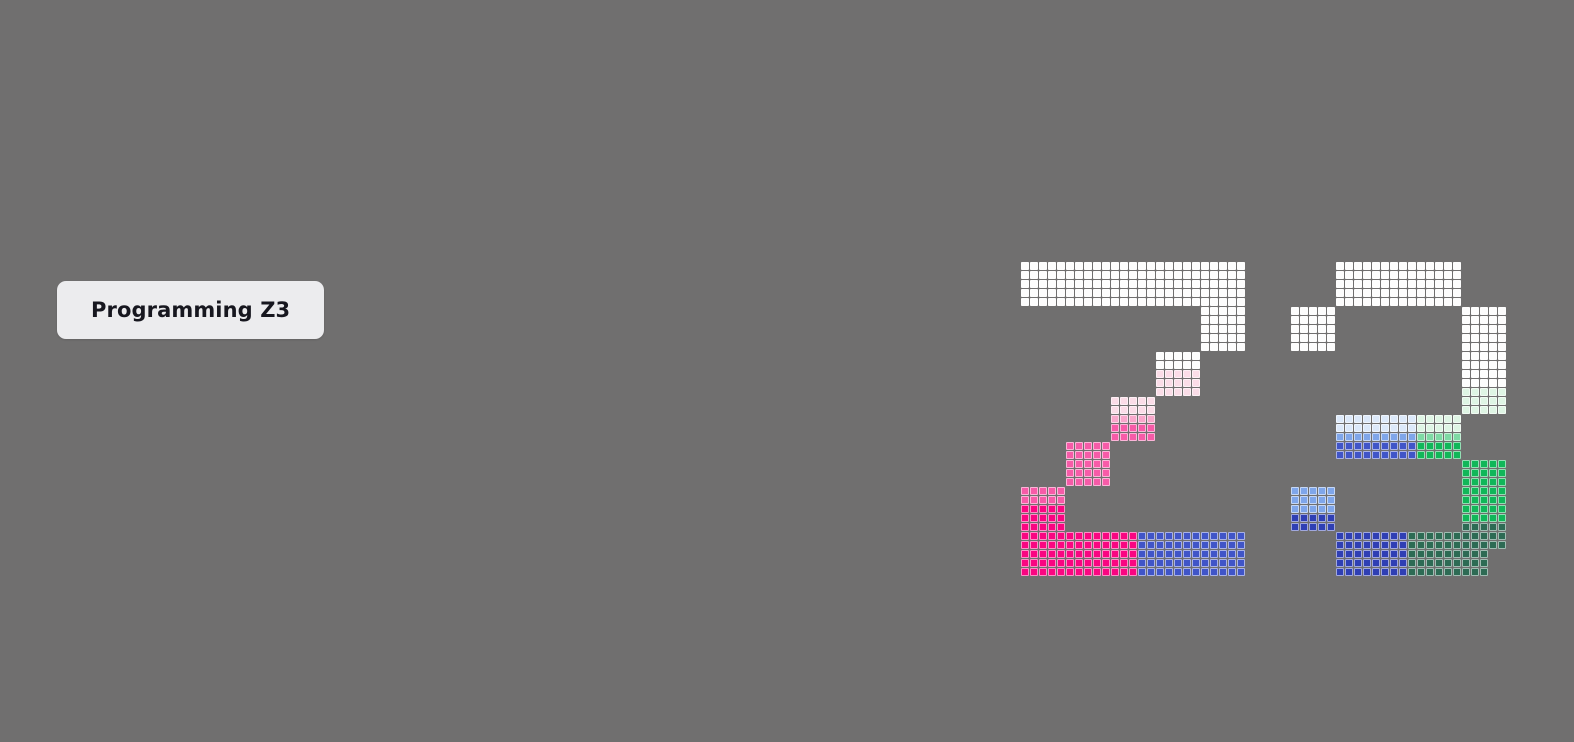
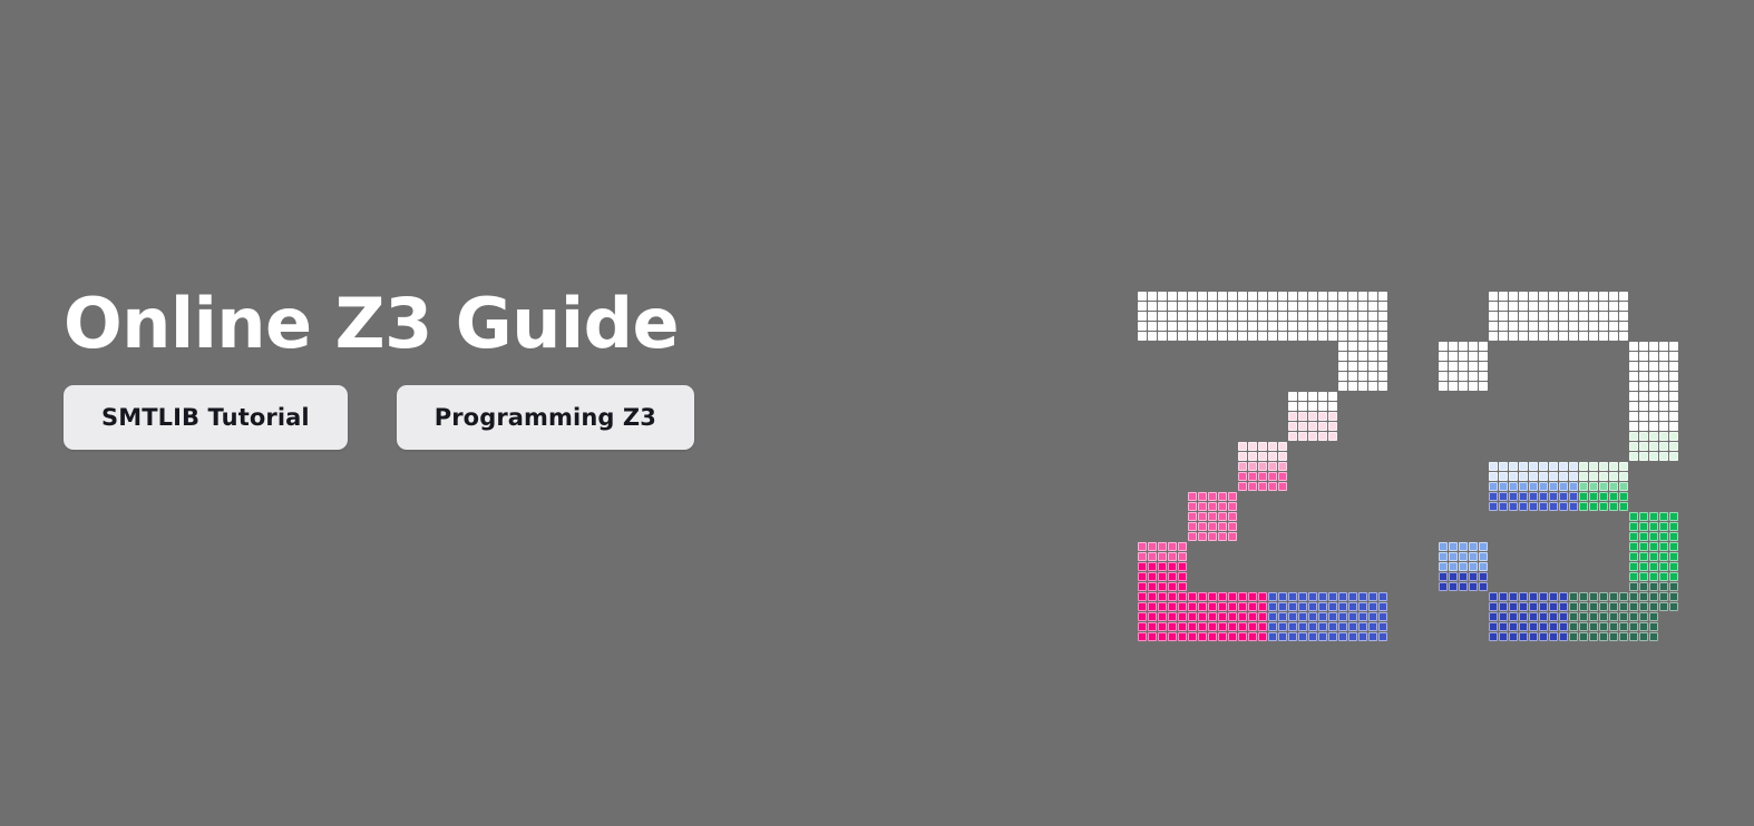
+ Online Z3 Guide
+ SMTLIB Tutorial
  Programming Z3
